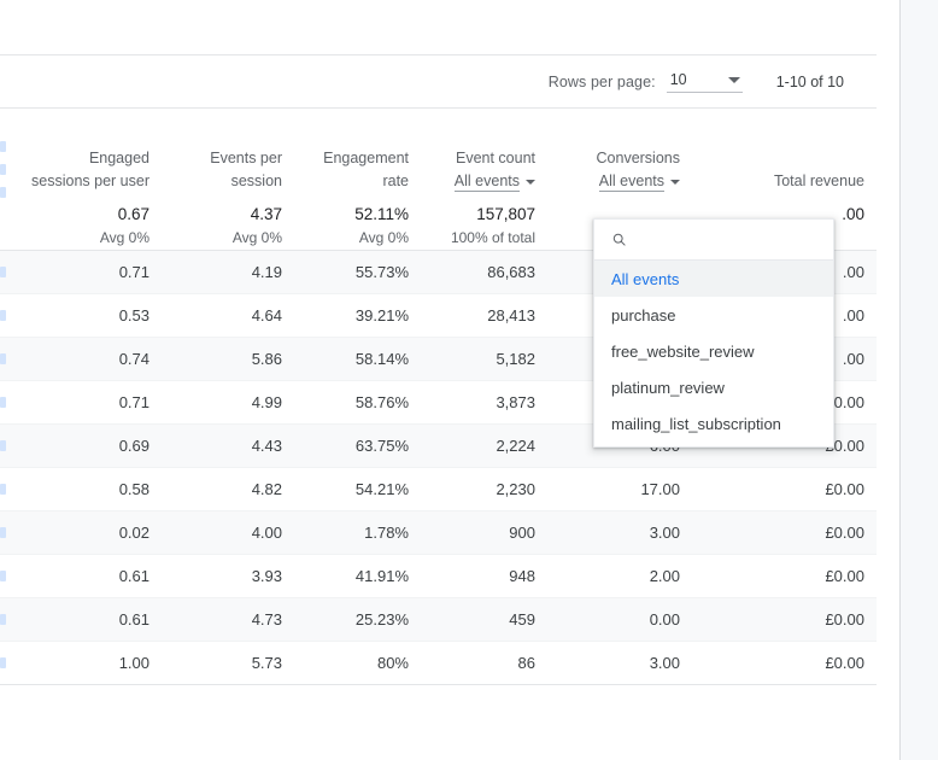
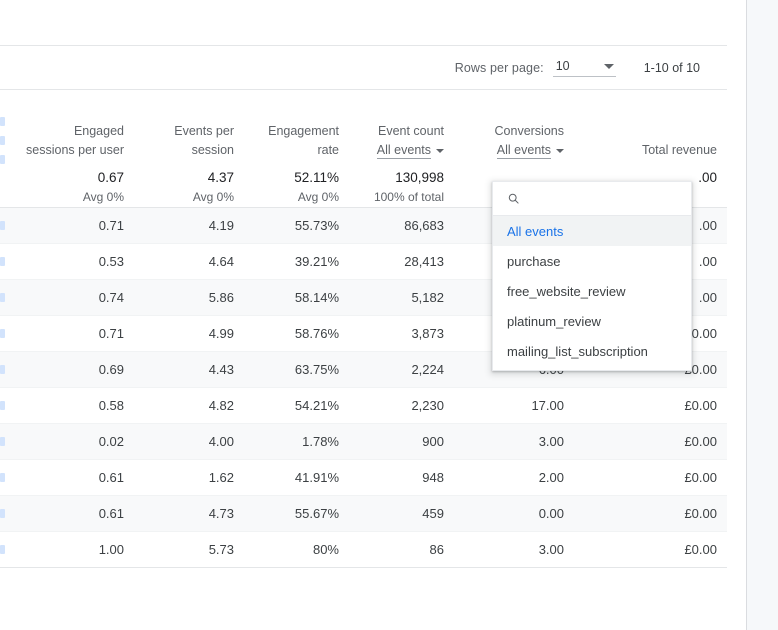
  Rows per page:
  10
  1-10 of 10
  	Engaged sessions per user	Events per session	Engagement rate	Event count All events	Conversions All events	Total revenue
- 	0.67 Avg 0%	4.37 Avg 0%	52.11% Avg 0%	157,807 100% of total		.00
+ 	0.67 Avg 0%	4.37 Avg 0%	52.11% Avg 0%	130,998 100% of total		.00
  	0.71	4.19	55.73%	86,683		.00
  	0.53	4.64	39.21%	28,413		.00
  	0.74	5.86	58.14%	5,182		.00
  	0.71	4.99	58.76%	3,873		0.00
  	0.69	4.43	63.75%	2,224		0.00
  	0.58	4.82	54.21%	2,230	17.00	£0.00
  	0.02	4.00	1.78%	900	3.00	£0.00
- 	0.61	3.93	41.91%	948	2.00	£0.00
+ 	0.61	1.62	41.91%	948	2.00	£0.00
- 	0.61	4.73	25.23%	459	0.00	£0.00
+ 	0.61	4.73	55.67%	459	0.00	£0.00
  	1.00	5.73	80%	86	3.00	£0.00
  All events
  purchase
  free_website_review
  platinum_review
  mailing_list_subscription
